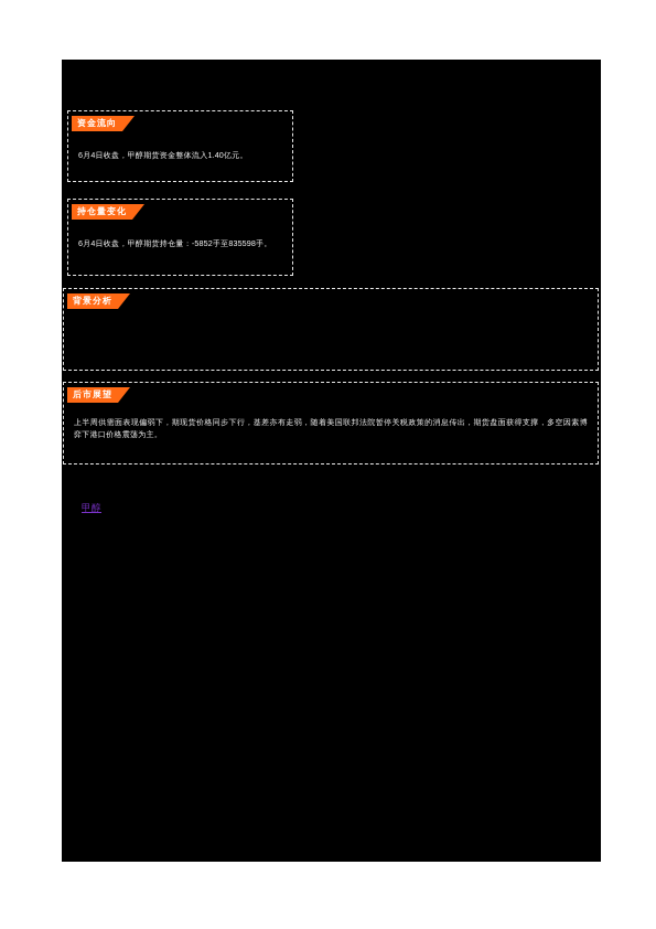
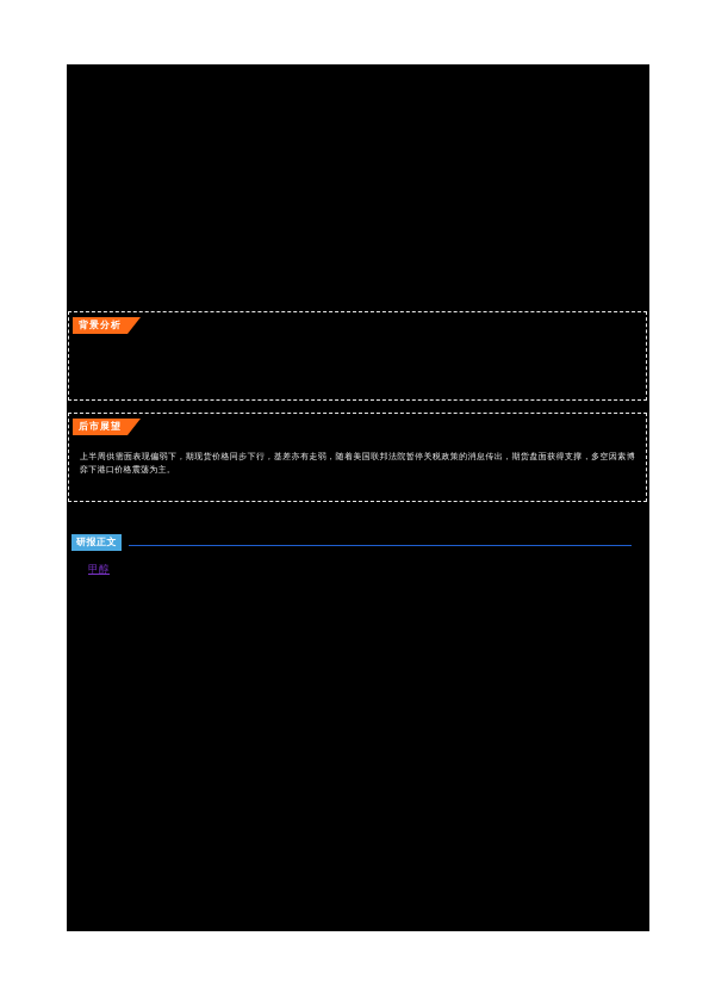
- 资金流向
- 6月4日收盘，甲醇期货资金整体流入1.40亿元。
- 持仓量变化
- 6月4日收盘，甲醇期货持仓量：-5852手至835598手。
  背景分析
  后市展望
  上半周供需面表现偏弱下，期现货价格同步下行，基差亦有走弱，随着美国联邦法院暂停关税政策的消息传出，期货盘面获得支撑，多空因素博弈下港口价格震荡为主。
+ 研报正文
  甲醇
